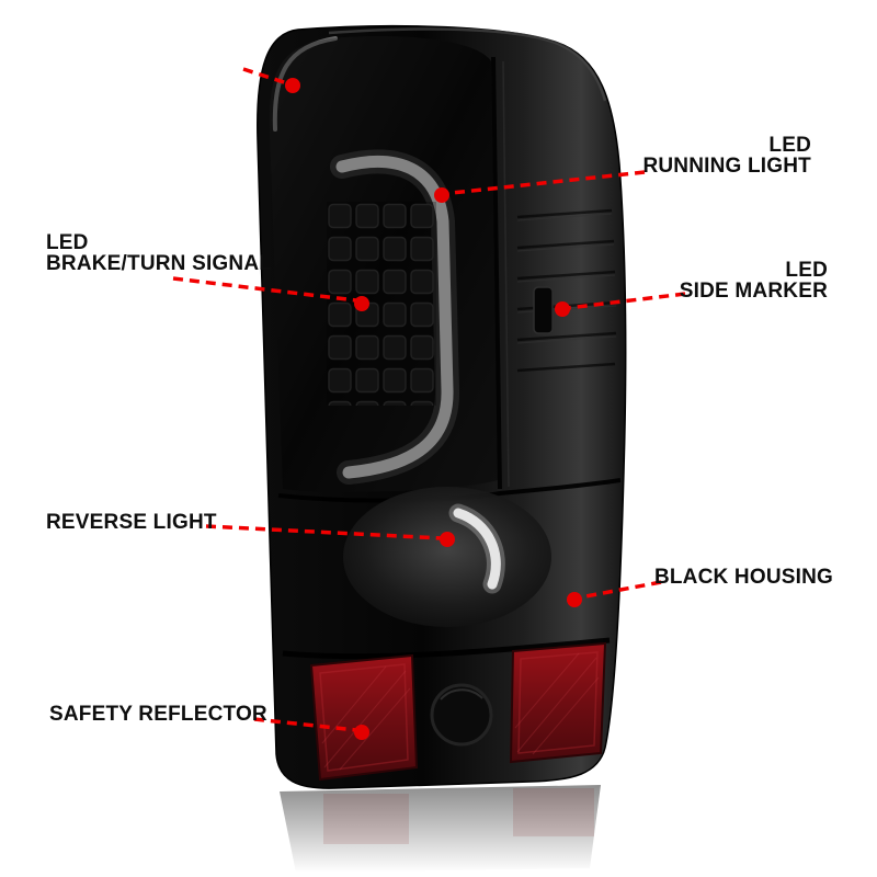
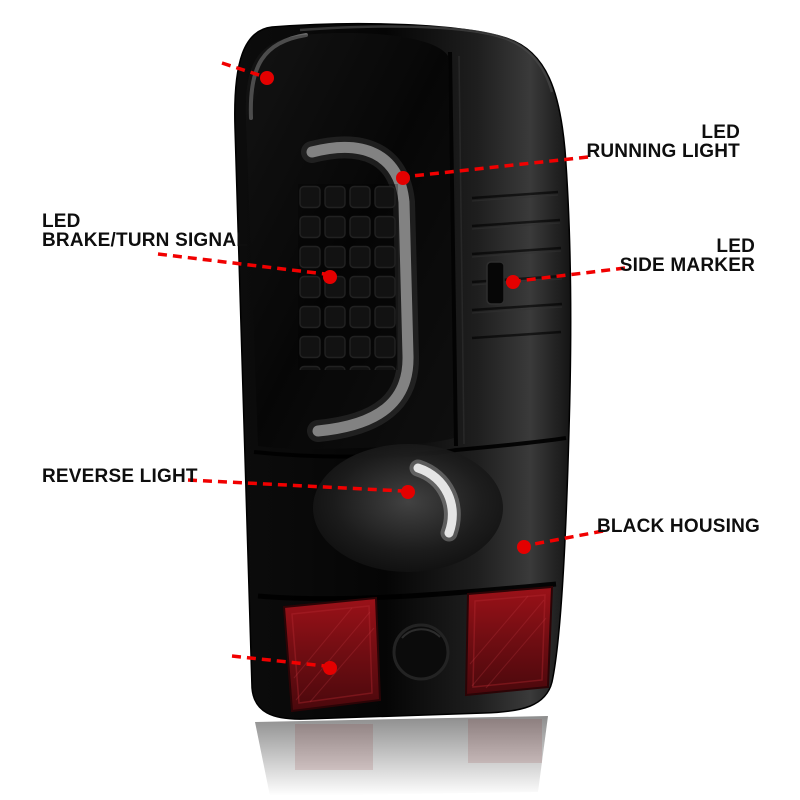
  LED
  RUNNING LIGHT
  LED
  BRAKE/TURN SIGNAL
  LED
  SIDE MARKER
  REVERSE LIGHT
  BLACK HOUSING
- SAFETY REFLECTOR
